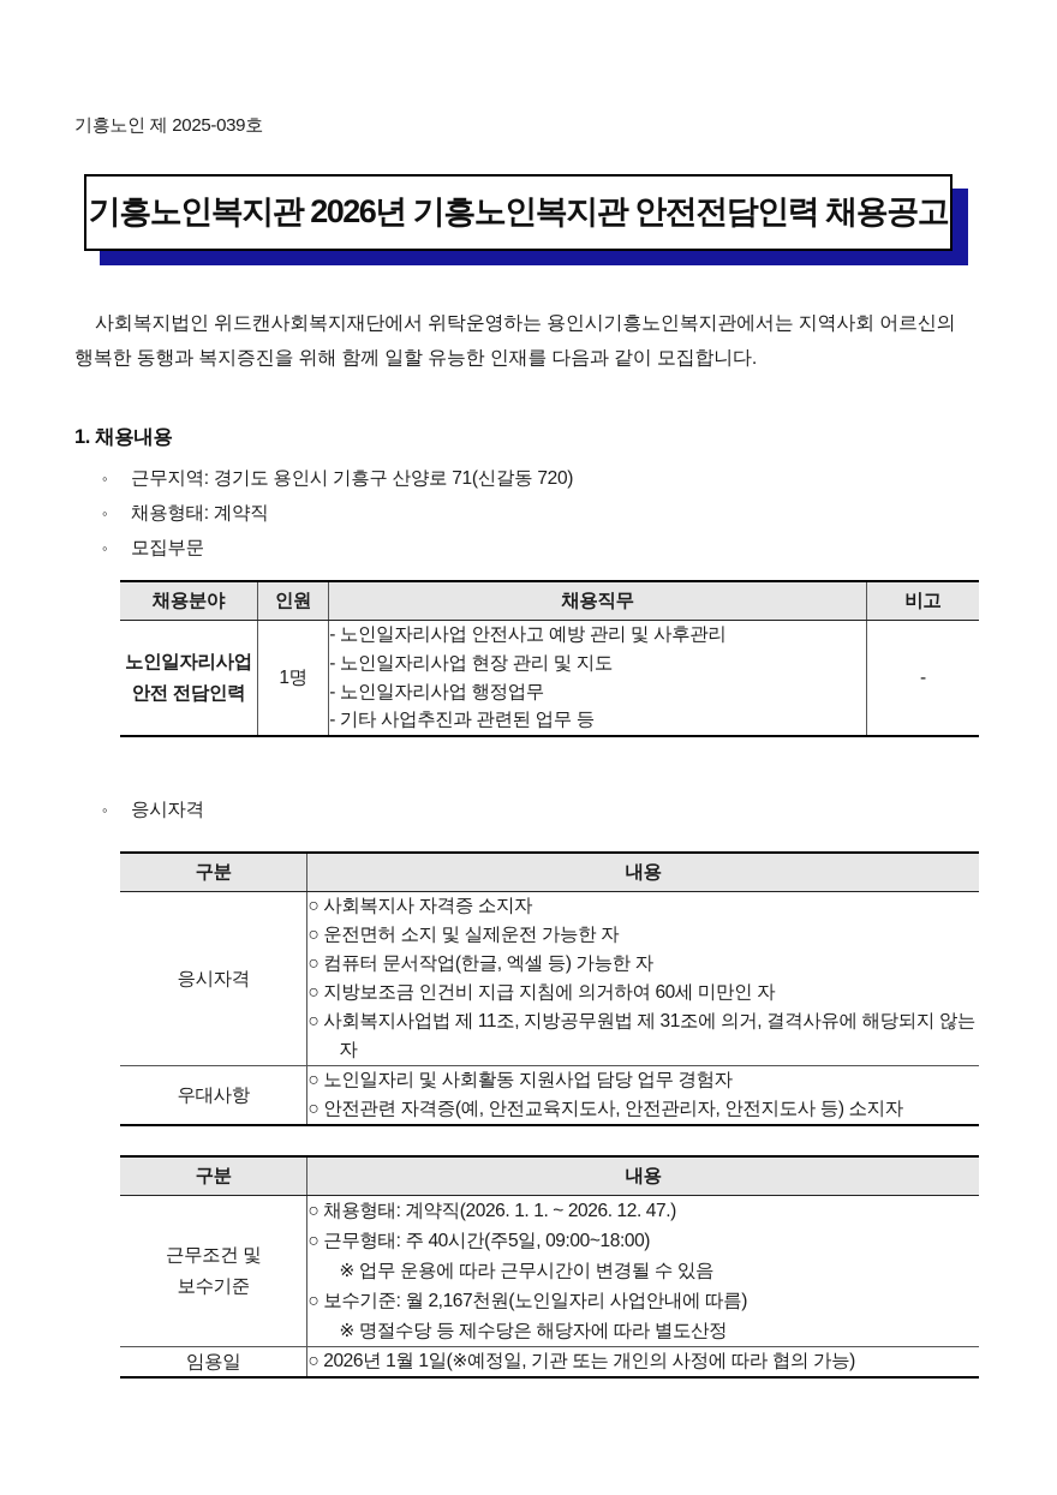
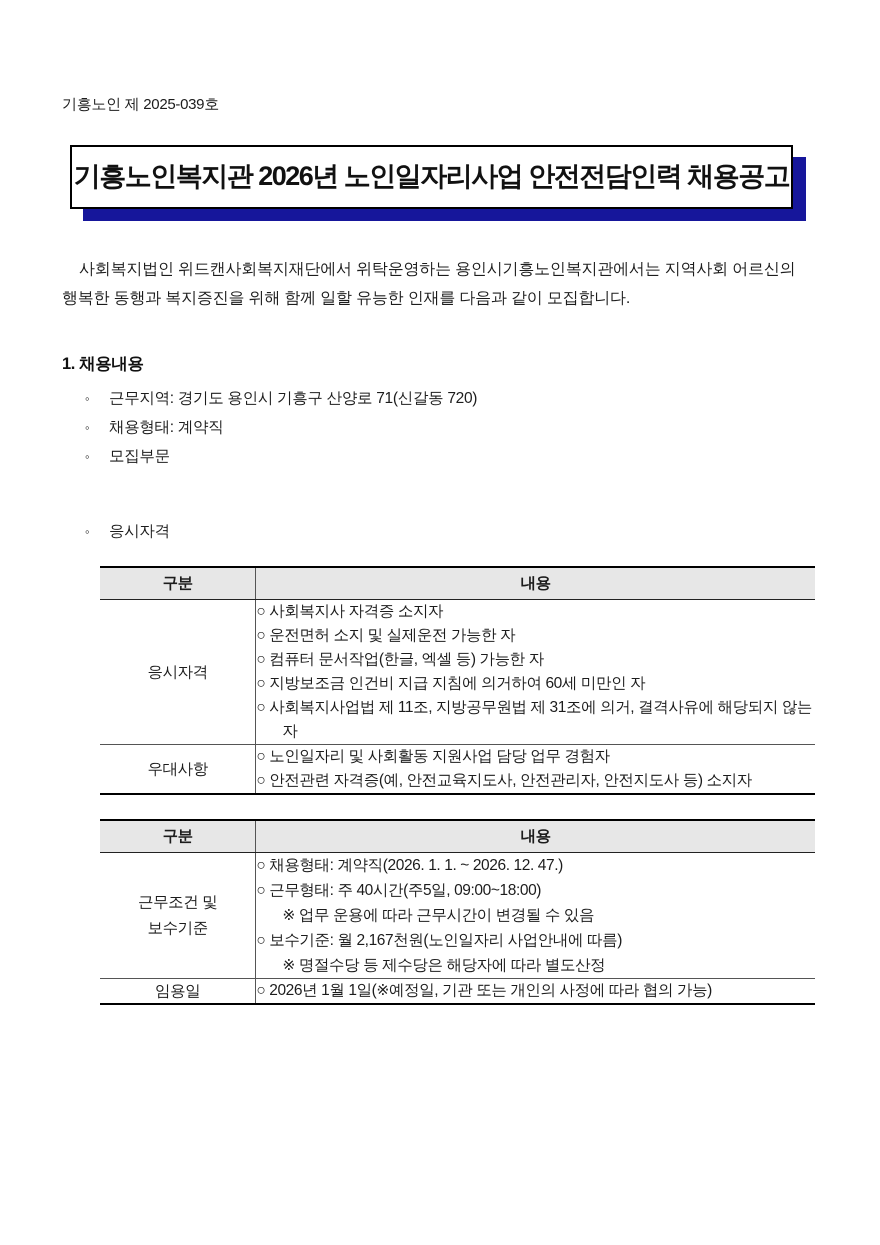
  기흥노인 제 2025-039호
- 기흥노인복지관 2026년 기흥노인복지관 안전전담인력 채용공고
+ 기흥노인복지관 2026년 노인일자리사업 안전전담인력 채용공고
  사회복지법인 위드캔사회복지재단에서 위탁운영하는 용인시기흥노인복지관에서는 지역사회 어르신의 행복한 동행과 복지증진을 위해 함께 일할 유능한 인재를 다음과 같이 모집합니다.
  1. 채용내용
  ◦
  근무지역: 경기도 용인시 기흥구 산양로 71(신갈동 720)
  ◦
  채용형태: 계약직
  ◦
  모집부문
- 채용분야	인원	채용직무	비고
- 노인일자리사업 안전 전담인력	1명	- 노인일자리사업 안전사고 예방 관리 및 사후관리 - 노인일자리사업 현장 관리 및 지도 - 노인일자리사업 행정업무 - 기타 사업추진과 관련된 업무 등	-
  ◦
  응시자격
  구분	내용
  응시자격	○ 사회복지사 자격증 소지자 ○ 운전면허 소지 및 실제운전 가능한 자 ○ 컴퓨터 문서작업(한글, 엑셀 등) 가능한 자 ○ 지방보조금 인건비 지급 지침에 의거하여 60세 미만인 자 ○ 사회복지사업법 제 11조, 지방공무원법 제 31조에 의거, 결격사유에 해당되지 않는 자
  우대사항	○ 노인일자리 및 사회활동 지원사업 담당 업무 경험자 ○ 안전관련 자격증(예, 안전교육지도사, 안전관리자, 안전지도사 등) 소지자
  구분	내용
  근무조건 및 보수기준	○ 채용형태: 계약직(2026. 1. 1. ~ 2026. 12. 47.) ○ 근무형태: 주 40시간(주5일, 09:00~18:00) ※ 업무 운용에 따라 근무시간이 변경될 수 있음 ○ 보수기준: 월 2,167천원(노인일자리 사업안내에 따름) ※ 명절수당 등 제수당은 해당자에 따라 별도산정
  임용일	○ 2026년 1월 1일(※예정일, 기관 또는 개인의 사정에 따라 협의 가능)
